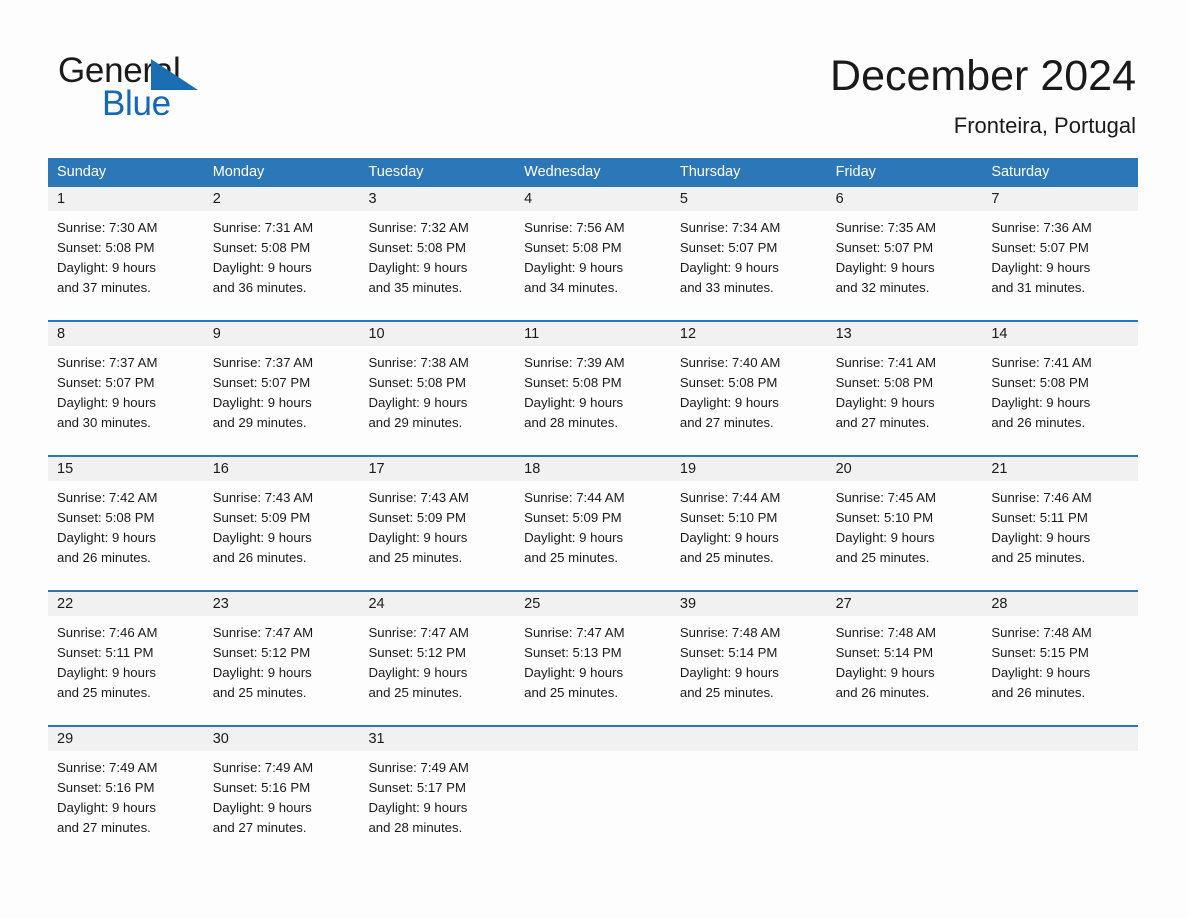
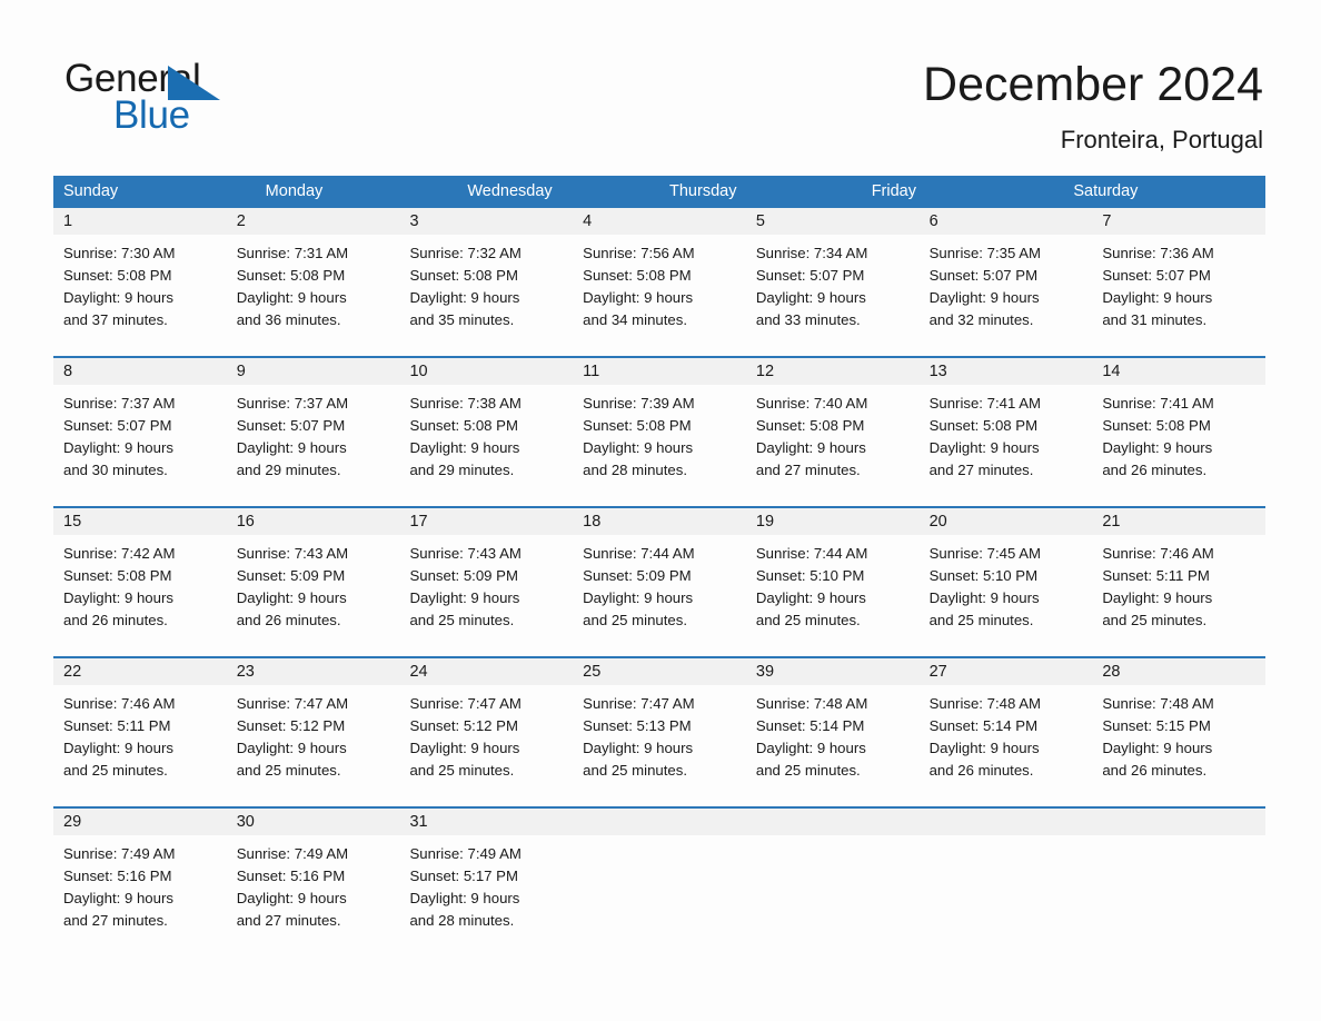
  General
  Blue
  December 2024
  Fronteira, Portugal
  Sunday
  Monday
- Tuesday
  Wednesday
  Thursday
  Friday
  Saturday
  1
  Sunrise: 7:30 AM
  Sunset: 5:08 PM
  Daylight: 9 hours
  and 37 minutes.
  2
  Sunrise: 7:31 AM
  Sunset: 5:08 PM
  Daylight: 9 hours
  and 36 minutes.
  3
  Sunrise: 7:32 AM
  Sunset: 5:08 PM
  Daylight: 9 hours
  and 35 minutes.
  4
  Sunrise: 7:56 AM
  Sunset: 5:08 PM
  Daylight: 9 hours
  and 34 minutes.
  5
  Sunrise: 7:34 AM
  Sunset: 5:07 PM
  Daylight: 9 hours
  and 33 minutes.
  6
  Sunrise: 7:35 AM
  Sunset: 5:07 PM
  Daylight: 9 hours
  and 32 minutes.
  7
  Sunrise: 7:36 AM
  Sunset: 5:07 PM
  Daylight: 9 hours
  and 31 minutes.
  8
  Sunrise: 7:37 AM
  Sunset: 5:07 PM
  Daylight: 9 hours
  and 30 minutes.
  9
  Sunrise: 7:37 AM
  Sunset: 5:07 PM
  Daylight: 9 hours
  and 29 minutes.
  10
  Sunrise: 7:38 AM
  Sunset: 5:08 PM
  Daylight: 9 hours
  and 29 minutes.
  11
  Sunrise: 7:39 AM
  Sunset: 5:08 PM
  Daylight: 9 hours
  and 28 minutes.
  12
  Sunrise: 7:40 AM
  Sunset: 5:08 PM
  Daylight: 9 hours
  and 27 minutes.
  13
  Sunrise: 7:41 AM
  Sunset: 5:08 PM
  Daylight: 9 hours
  and 27 minutes.
  14
  Sunrise: 7:41 AM
  Sunset: 5:08 PM
  Daylight: 9 hours
  and 26 minutes.
  15
  Sunrise: 7:42 AM
  Sunset: 5:08 PM
  Daylight: 9 hours
  and 26 minutes.
  16
  Sunrise: 7:43 AM
  Sunset: 5:09 PM
  Daylight: 9 hours
  and 26 minutes.
  17
  Sunrise: 7:43 AM
  Sunset: 5:09 PM
  Daylight: 9 hours
  and 25 minutes.
  18
  Sunrise: 7:44 AM
  Sunset: 5:09 PM
  Daylight: 9 hours
  and 25 minutes.
  19
  Sunrise: 7:44 AM
  Sunset: 5:10 PM
  Daylight: 9 hours
  and 25 minutes.
  20
  Sunrise: 7:45 AM
  Sunset: 5:10 PM
  Daylight: 9 hours
  and 25 minutes.
  21
  Sunrise: 7:46 AM
  Sunset: 5:11 PM
  Daylight: 9 hours
  and 25 minutes.
  22
  Sunrise: 7:46 AM
  Sunset: 5:11 PM
  Daylight: 9 hours
  and 25 minutes.
  23
  Sunrise: 7:47 AM
  Sunset: 5:12 PM
  Daylight: 9 hours
  and 25 minutes.
  24
  Sunrise: 7:47 AM
  Sunset: 5:12 PM
  Daylight: 9 hours
  and 25 minutes.
  25
  Sunrise: 7:47 AM
  Sunset: 5:13 PM
  Daylight: 9 hours
  and 25 minutes.
  39
  Sunrise: 7:48 AM
  Sunset: 5:14 PM
  Daylight: 9 hours
  and 25 minutes.
  27
  Sunrise: 7:48 AM
  Sunset: 5:14 PM
  Daylight: 9 hours
  and 26 minutes.
  28
  Sunrise: 7:48 AM
  Sunset: 5:15 PM
  Daylight: 9 hours
  and 26 minutes.
  29
  Sunrise: 7:49 AM
  Sunset: 5:16 PM
  Daylight: 9 hours
  and 27 minutes.
  30
  Sunrise: 7:49 AM
  Sunset: 5:16 PM
  Daylight: 9 hours
  and 27 minutes.
  31
  Sunrise: 7:49 AM
  Sunset: 5:17 PM
  Daylight: 9 hours
  and 28 minutes.
